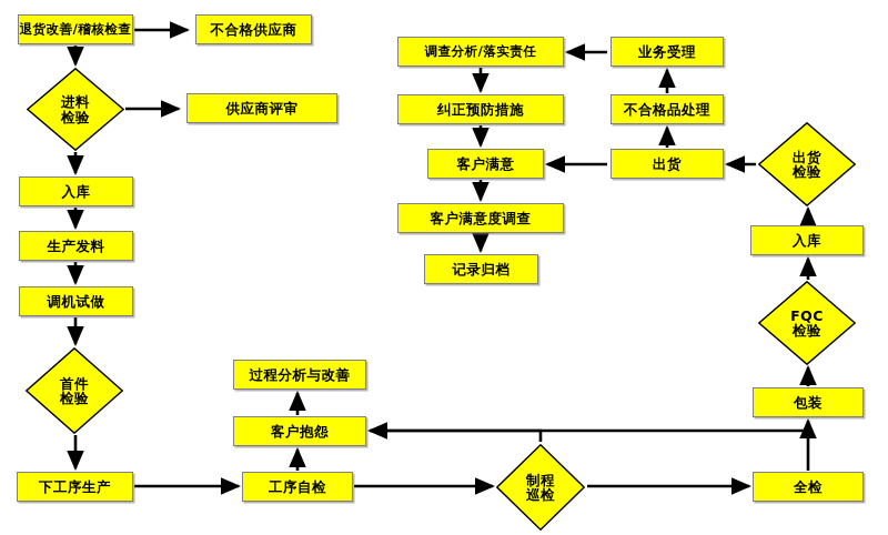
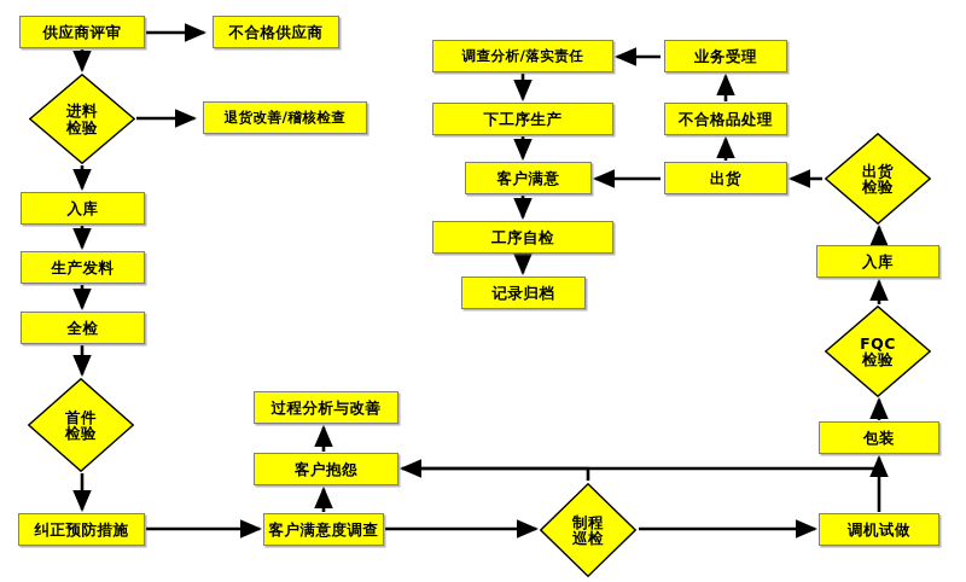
- 退货改善/稽核检查
+ 供应商评审
  不合格供应商
  进料
  检验
- 供应商评审
+ 退货改善/稽核检查
  入库
  生产发料
- 调机试做
+ 全检
  首件
  检验
- 下工序生产
+ 纠正预防措施
  过程分析与改善
  客户抱怨
- 工序自检
+ 客户满意度调查
  制程
  巡检
- 全检
+ 调机试做
  包装
  FQC
  检验
  入库
  出货
  检验
  出货
  不合格品处理
  业务受理
  调查分析/落实责任
- 纠正预防措施
+ 下工序生产
  客户满意
- 客户满意度调查
+ 工序自检
  记录归档
